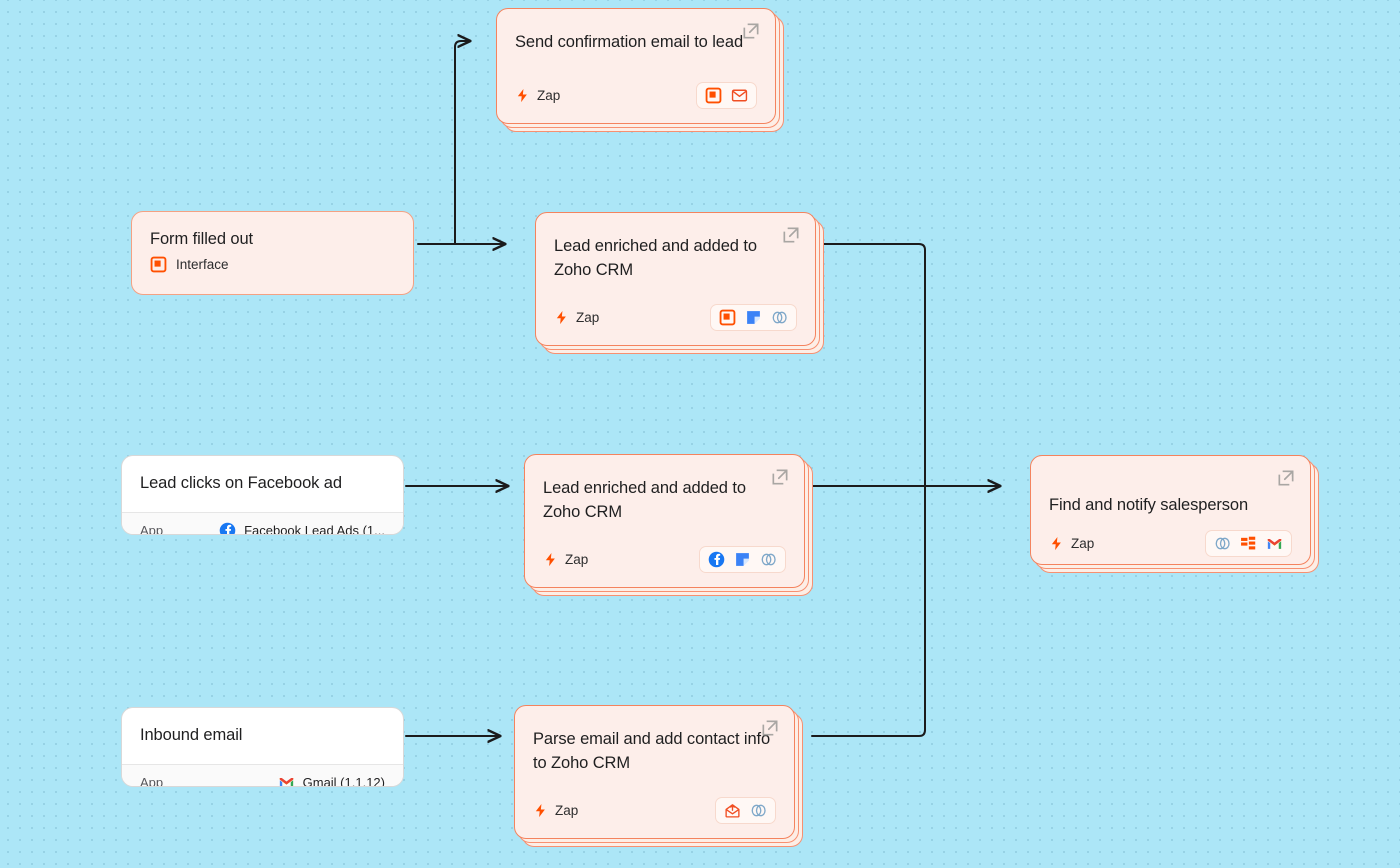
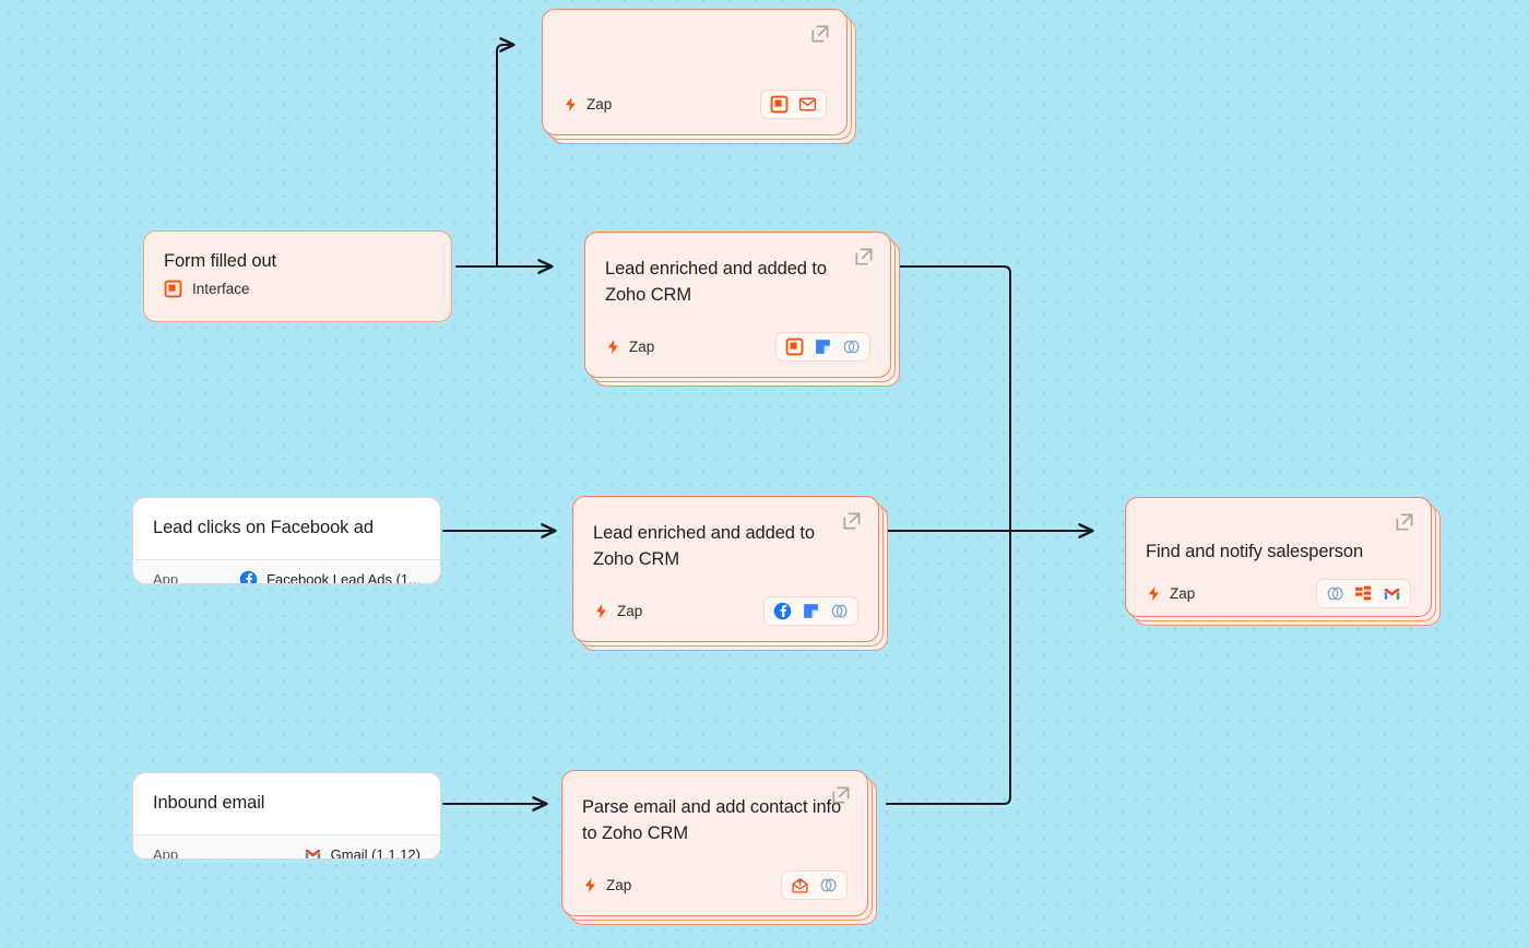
- Send confirmation email to lead
  Zap
  Form filled out
  Interface
  Lead enriched and added to Zoho CRM
  Zap
  Lead clicks on Facebook ad
  App
  Facebook Lead Ads (1...
  Lead enriched and added to Zoho CRM
  Zap
  Find and notify salesperson
  Zap
  Inbound email
  App
  Gmail (1.1.12)
  Parse email and add contact info to Zoho CRM
  Zap
